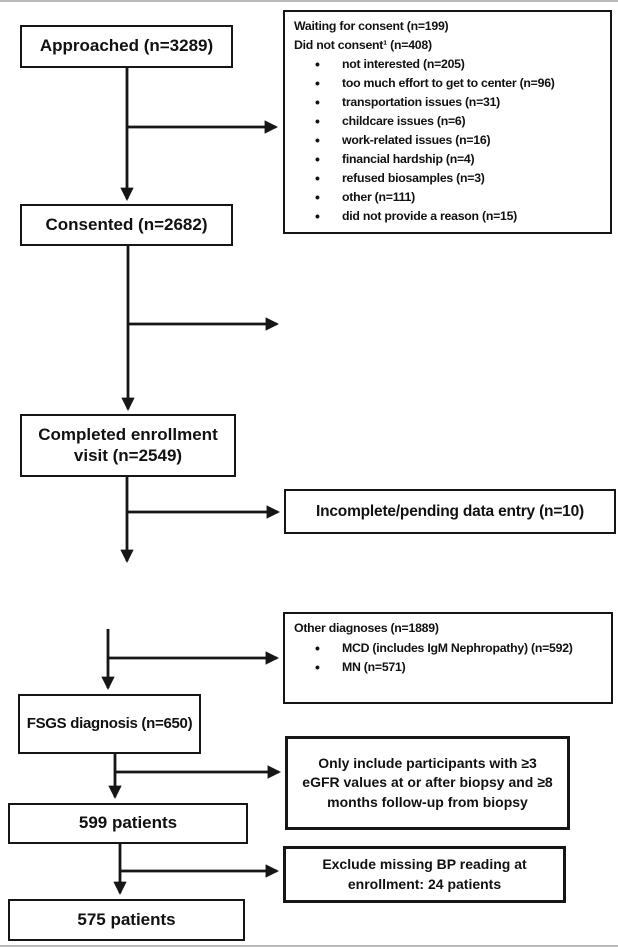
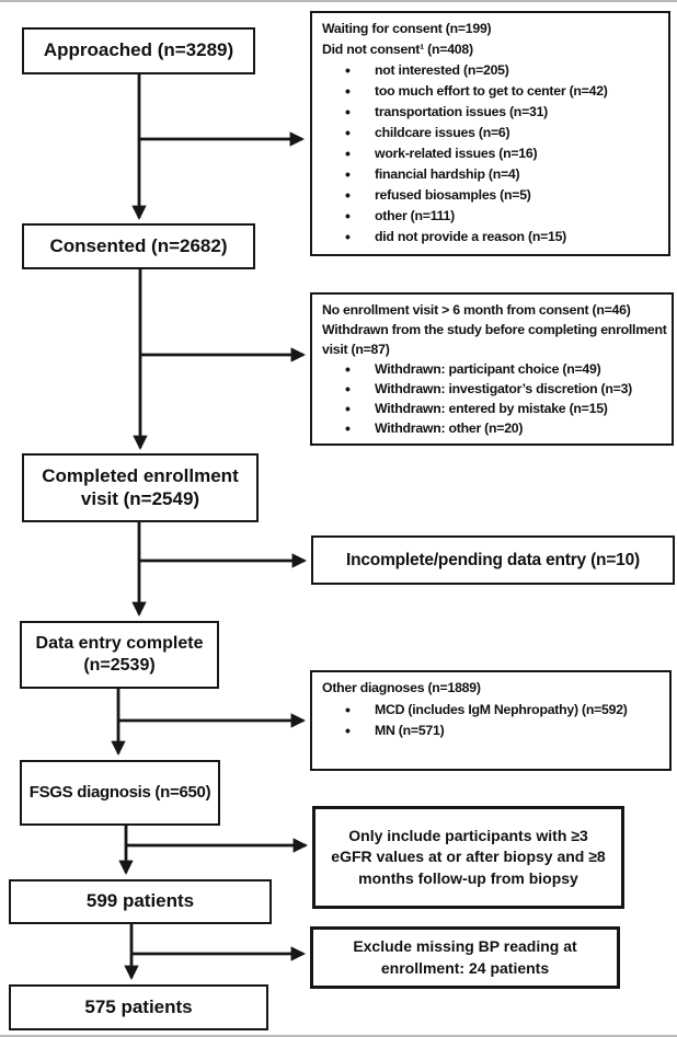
  Approached (n=3289)
  Consented (n=2682)
  Completed enrollment visit (n=2549)
+ Data entry complete (n=2539)
  FSGS diagnosis (n=650)
  599 patients
  575 patients
  Waiting for consent (n=199)
  Did not consent¹ (n=408)
  not interested (n=205)
- too much effort to get to center (n=96)
+ too much effort to get to center (n=42)
  transportation issues (n=31)
  childcare issues (n=6)
  work-related issues (n=16)
  financial hardship (n=4)
- refused biosamples (n=3)
+ refused biosamples (n=5)
  other (n=111)
  did not provide a reason (n=15)
+ No enrollment visit > 6 month from consent (n=46)
+ Withdrawn from the study before completing enrollment visit (n=87)
+ Withdrawn: participant choice (n=49)
+ Withdrawn: investigator’s discretion (n=3)
+ Withdrawn: entered by mistake (n=15)
+ Withdrawn: other (n=20)
  Incomplete/pending data entry (n=10)
  Other diagnoses (n=1889)
  MCD (includes IgM Nephropathy) (n=592)
  MN (n=571)
  Only include participants with ≥3 eGFR values at or after biopsy and ≥8 months follow-up from biopsy
  Exclude missing BP reading at enrollment: 24 patients
